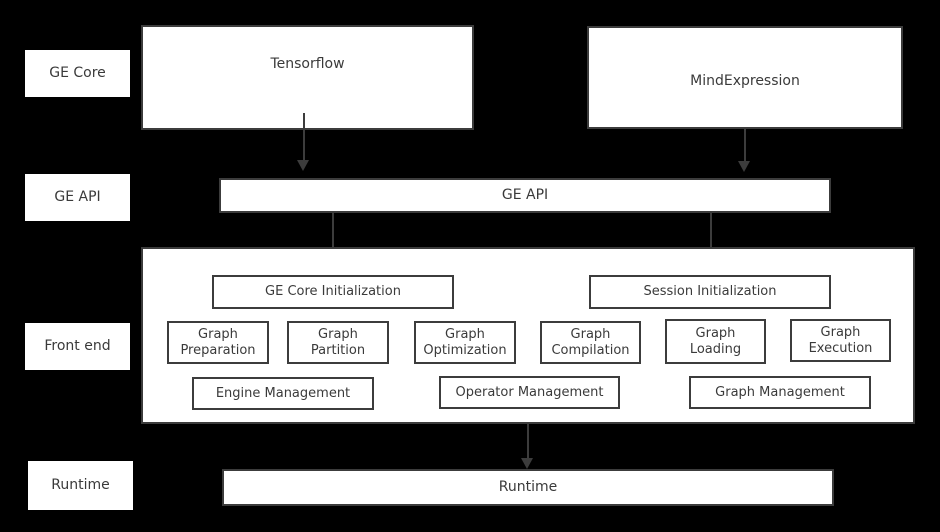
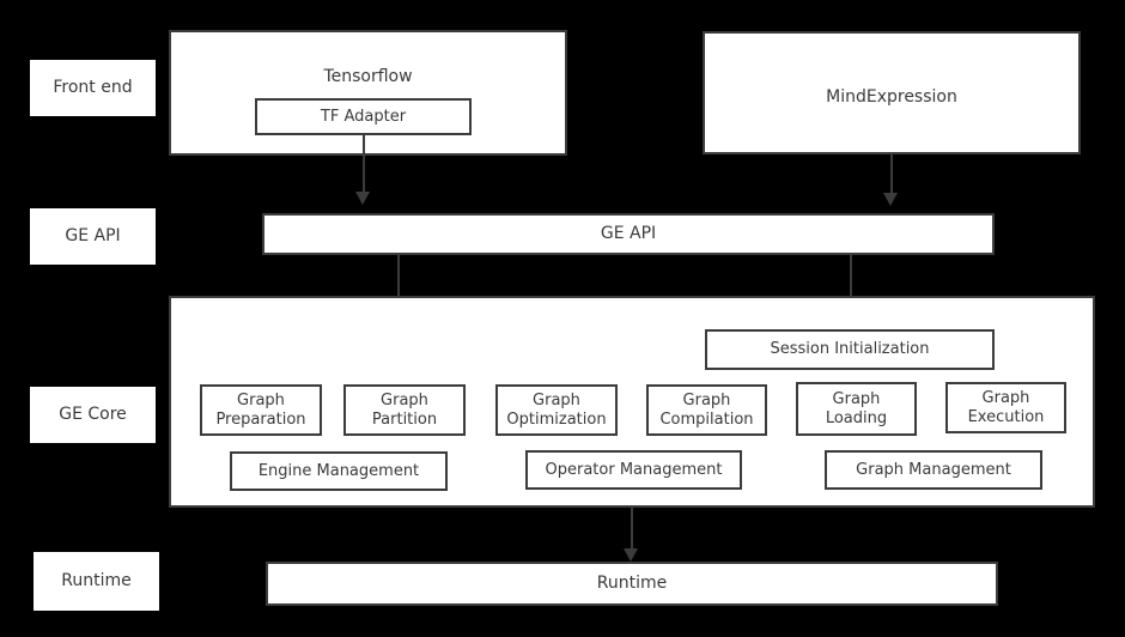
- GE Core
+ Front end
  GE API
- Front end
+ GE Core
  Runtime
  Tensorflow
+ TF Adapter
  MindExpression
  GE API
- GE Core Initialization
  Session Initialization
  Graph
  Preparation
  Graph
  Partition
  Graph
  Optimization
  Graph
  Compilation
  Graph
  Loading
  Graph
  Execution
  Engine Management
  Operator Management
  Graph Management
  Runtime
